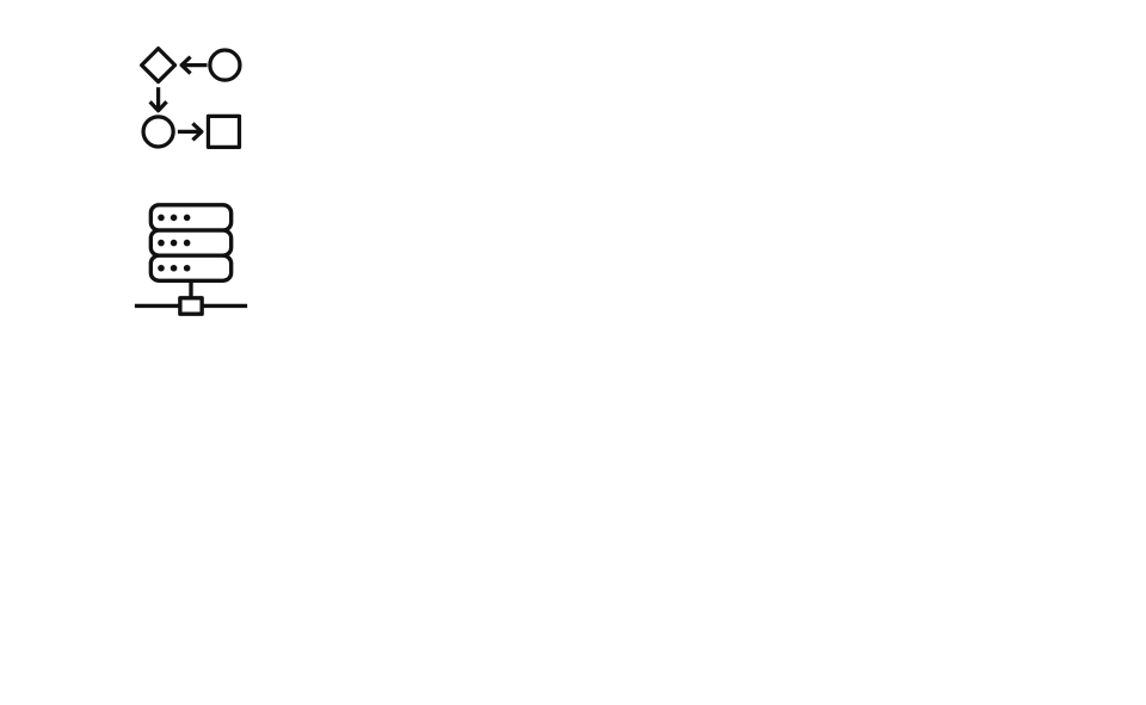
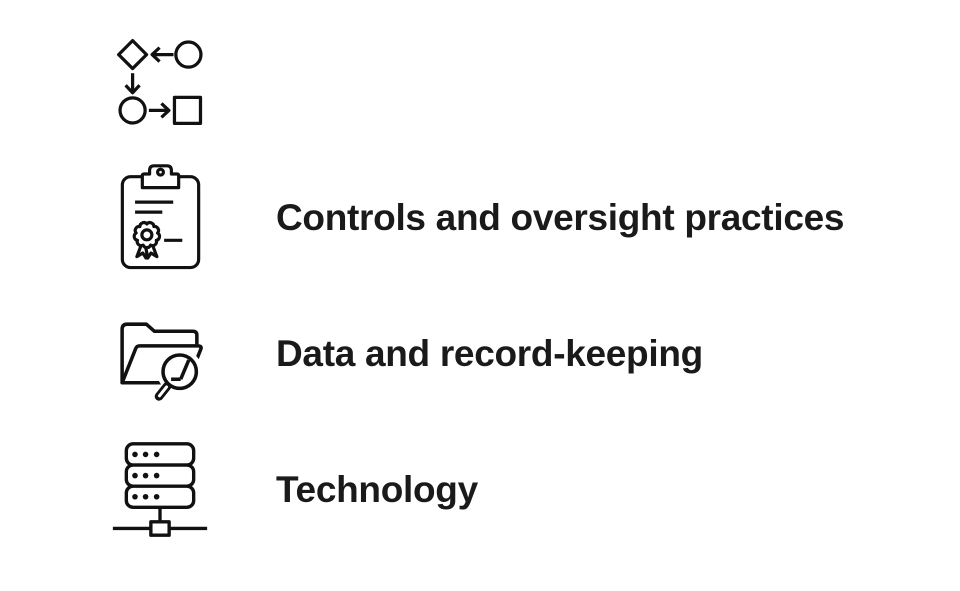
+ Controls and oversight practices
+ Data and record-keeping
+ Technology
